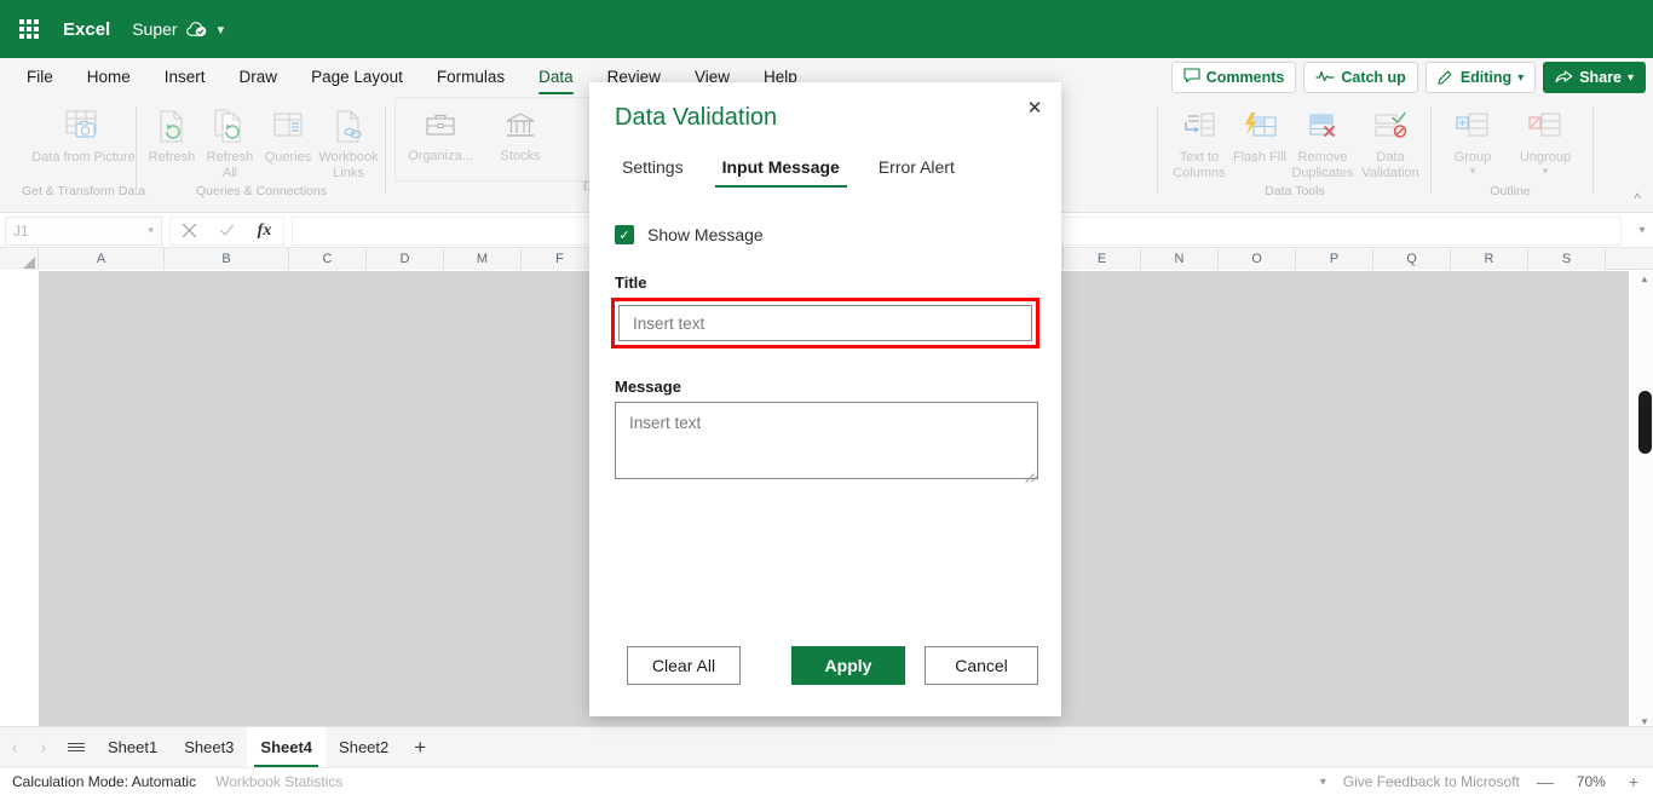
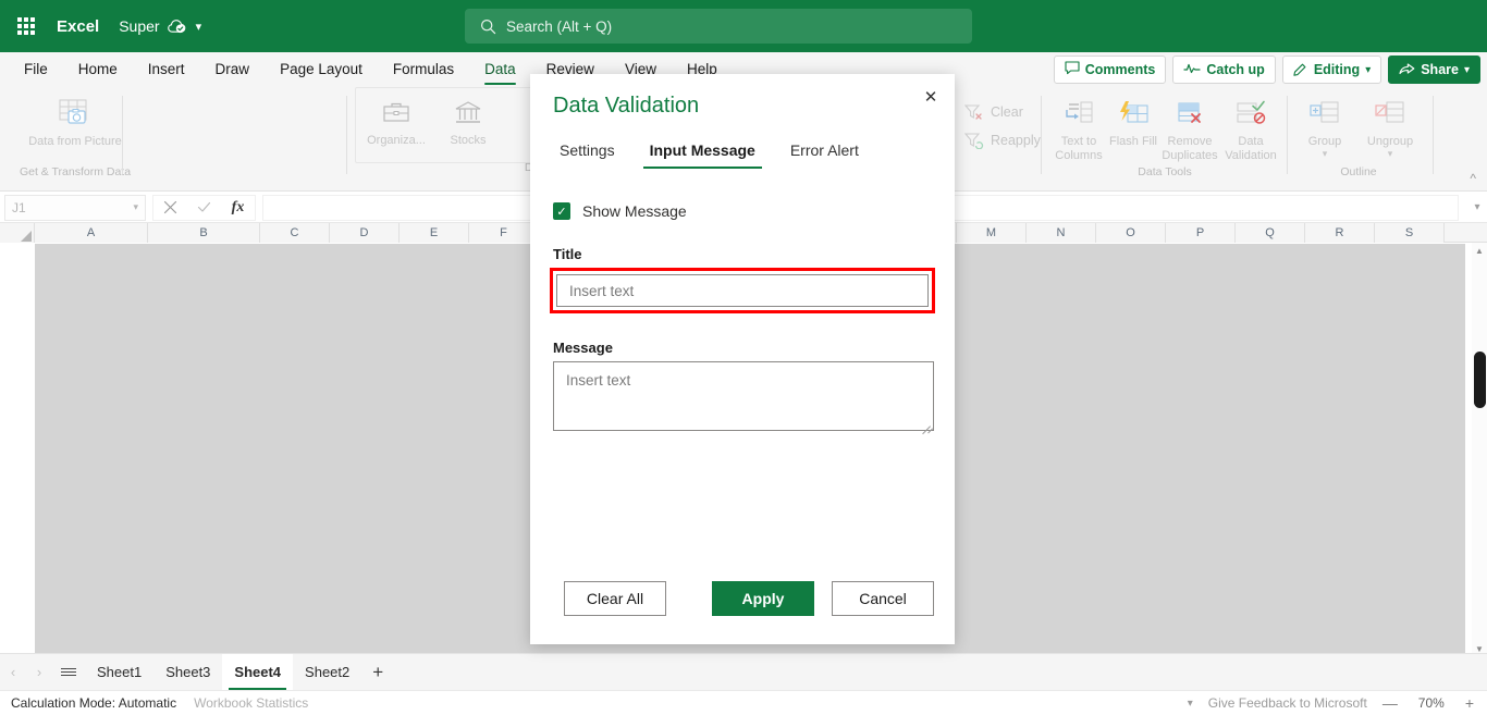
  Excel
  Super
  ▾
+ Search (Alt + Q)
  File
  Home
  Insert
  Draw
  Page Layout
  Formulas
  Data
  Review
  View
  Help
  Comments
  Catch up
  Editing
  ▾
  Share
  ▾
  Data from Picture
  Get & Transform Daa
- Refresh
- Refresh All
- Queries
- Workbook Links
- Queries & Connections
  Organiza...
  Stocks
+ Clear
+ Reapply
  Text to Columns
  Flash Fill
  Remove Duplicates
  Data Validation
  Data Tools
  Group
  ▾
  Ungroup
  ▾
  Outline
  ^
  J1
  ▾
  fx
  ▾
  A
  B
  C
  D
- M
+ E
  F
- E
+ M
  N
  O
  P
  Q
  R
  S
  ▲
  ▼
  ‹
  ›
  Sheet1
  Sheet3
  Sheet4
  Sheet2
  +
  Calculation Mode: Automatic
  Workbook Statistics
  ▾
  Give Feedback to Microsoft
  —
  70%
  +
  ✕
  Data Validation
  Settings
  Input Message
  Error Alert
  ✓
  Show Message
  Title
  Insert text
  Message
  Insert text
  Clear All
  Apply
  Cancel
